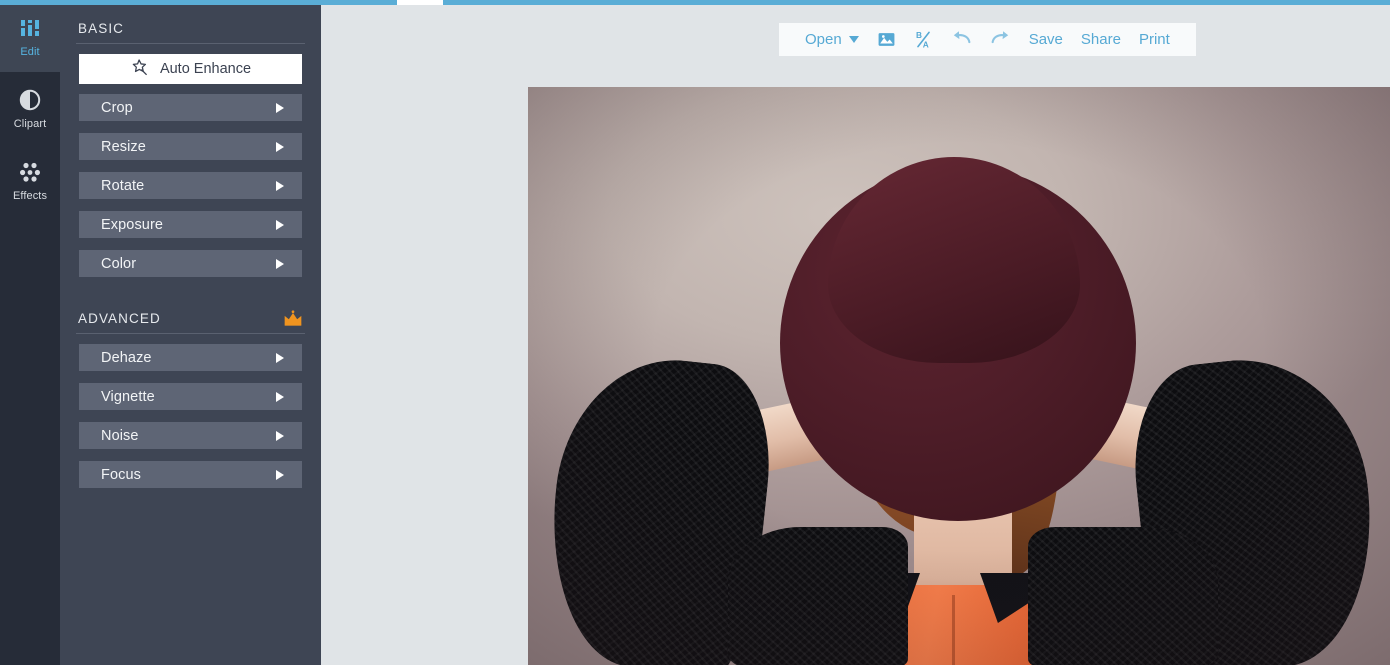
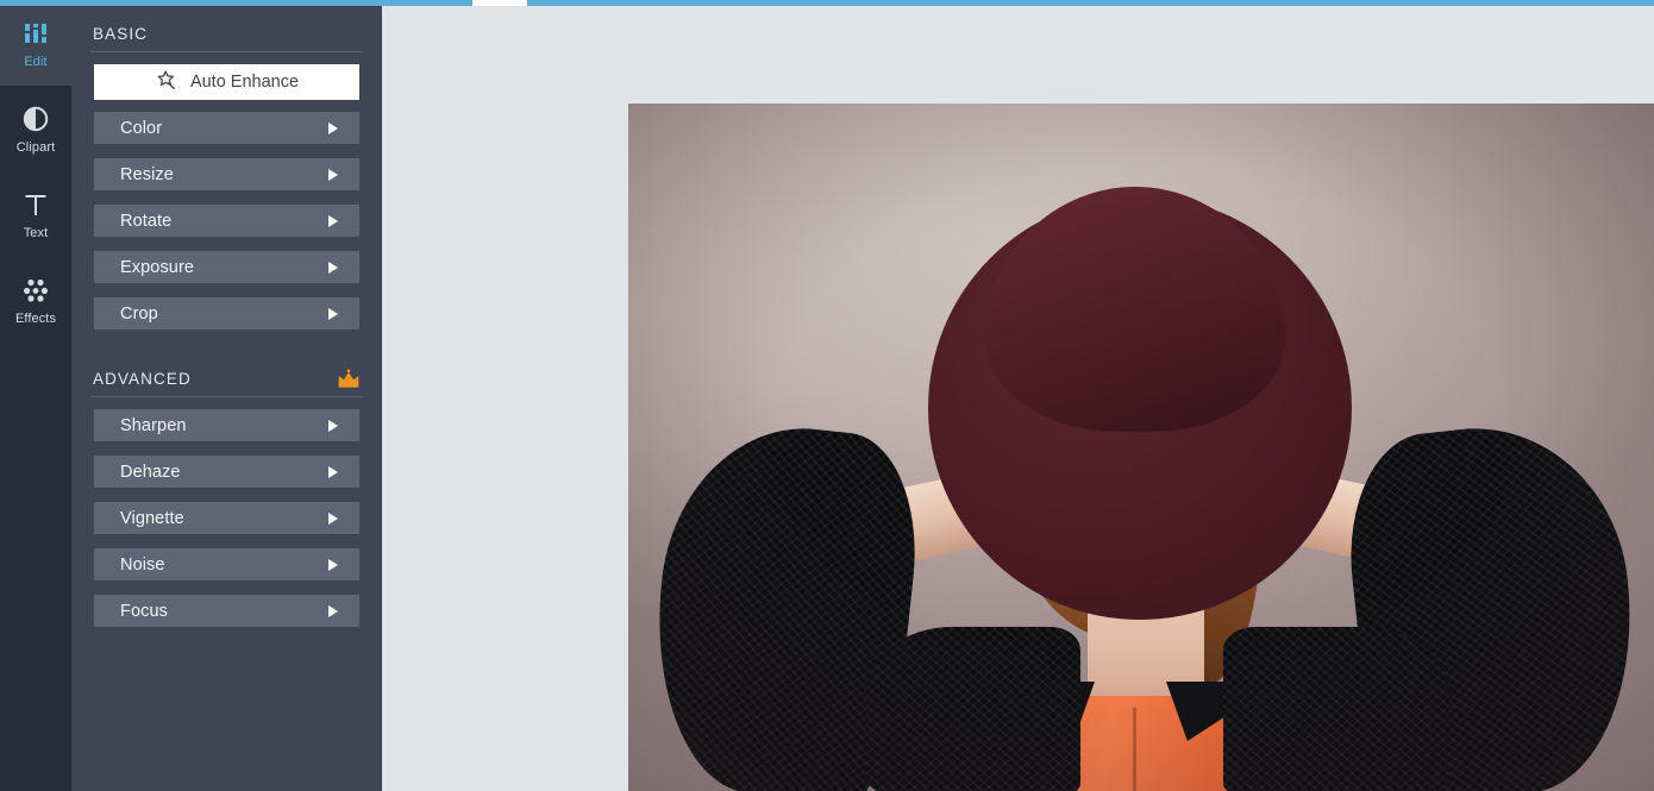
  Edit
  Clipart
+ Text
  Effects
  BASIC
  Auto Enhance
- Crop
+ Color
  Resize
  Rotate
  Exposure
- Color
+ Crop
  ADVANCED
+ Sharpen
  Dehaze
  Vignette
  Noise
  Focus
- Open
- B
- A
- Save
- Share
- Print
